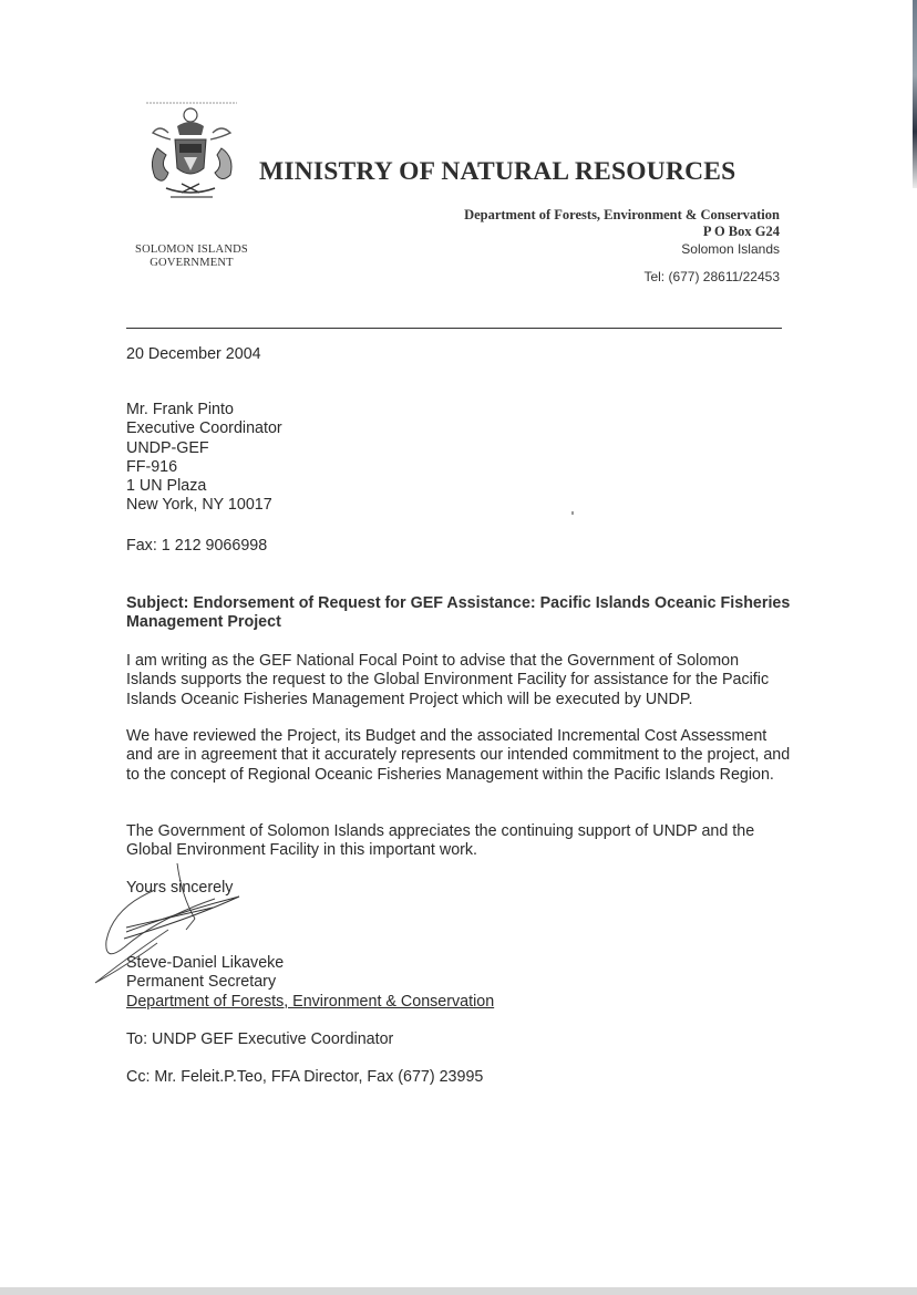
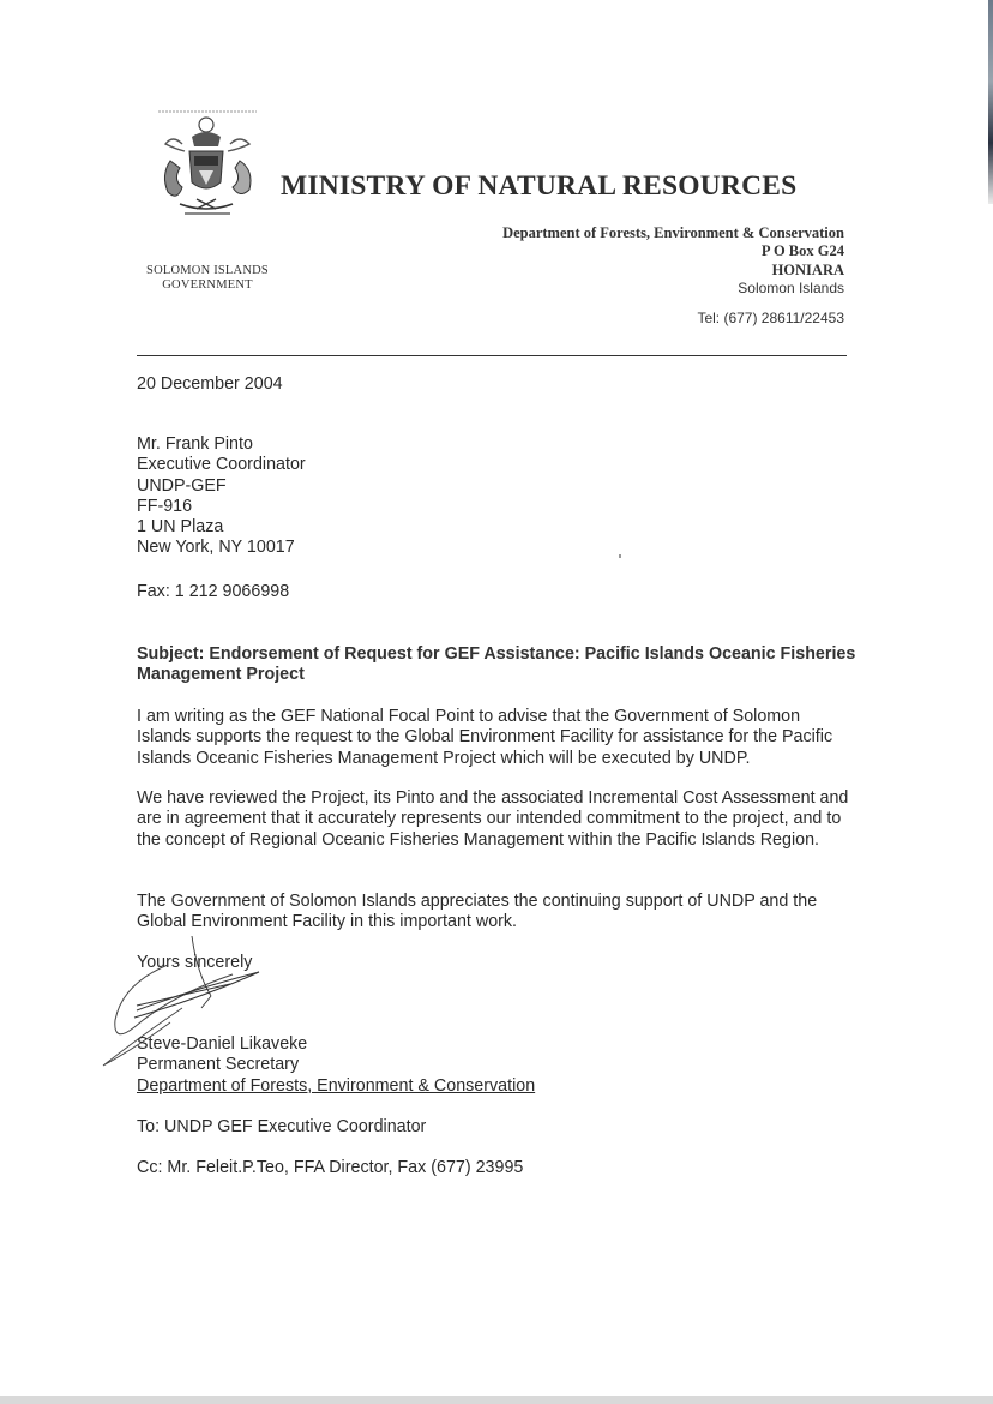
  SOLOMON ISLANDS
  GOVERNMENT
  MINISTRY OF NATURAL RESOURCES
  Department of Forests, Environment & Conservation
  P O Box G24
+ HONIARA
  Solomon Islands
  Tel: (677) 28611/22453
  20 December 2004
  Mr. Frank Pinto
  Executive Coordinator
  UNDP-GEF
  FF-916
  1 UN Plaza
  New York, NY 10017
  Fax: 1 212 9066998
  Subject: Endorsement of Request for GEF Assistance: Pacific Islands Oceanic Fisheries Management Project
  I am writing as the GEF National Focal Point to advise that the Government of Solomon Islands supports the request to the Global Environment Facility for assistance for the Pacific Islands Oceanic Fisheries Management Project which will be executed by UNDP.
- We have reviewed the Project, its Budget and the associated Incremental Cost Assessment and are in agreement that it accurately represents our intended commitment to the project, and to the concept of Regional Oceanic Fisheries Management within the Pacific Islands Region.
+ We have reviewed the Project, its Pinto and the associated Incremental Cost Assessment and are in agreement that it accurately represents our intended commitment to the project, and to the concept of Regional Oceanic Fisheries Management within the Pacific Islands Region.
  The Government of Solomon Islands appreciates the continuing support of UNDP and the Global Environment Facility in this important work.
  Yours sincerely
  Steve-Daniel Likaveke
  Permanent Secretary
  Department of Forests, Environment & Conservation
  To: UNDP GEF Executive Coordinator
  Cc: Mr. Feleit.P.Teo, FFA Director, Fax (677) 23995
